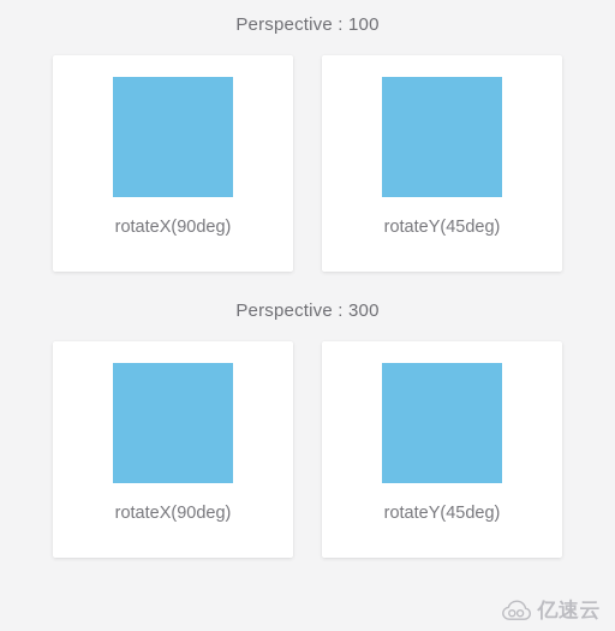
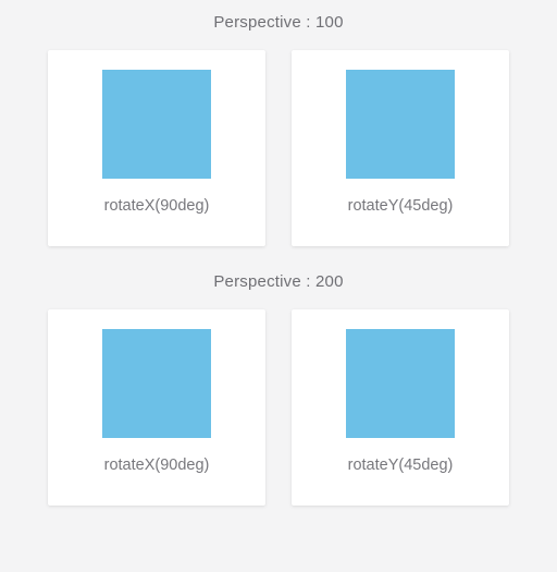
  Perspective : 100
  rotateX(90deg)
  rotateY(45deg)
- Perspective : 300
+ Perspective : 200
  rotateX(90deg)
  rotateY(45deg)
- 亿速云
